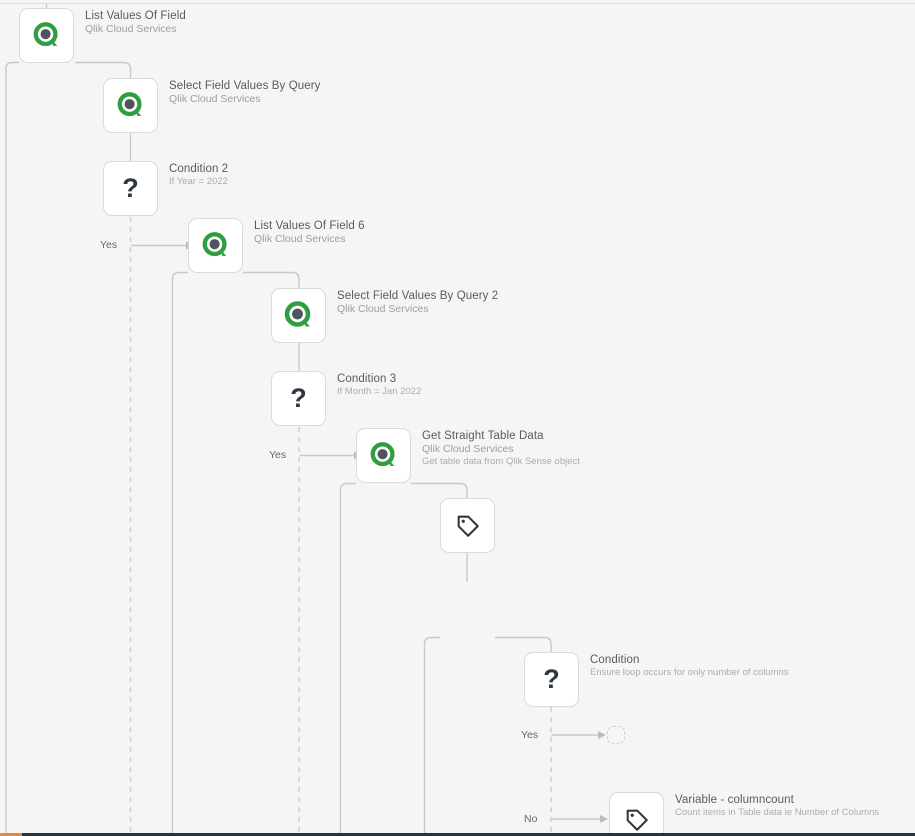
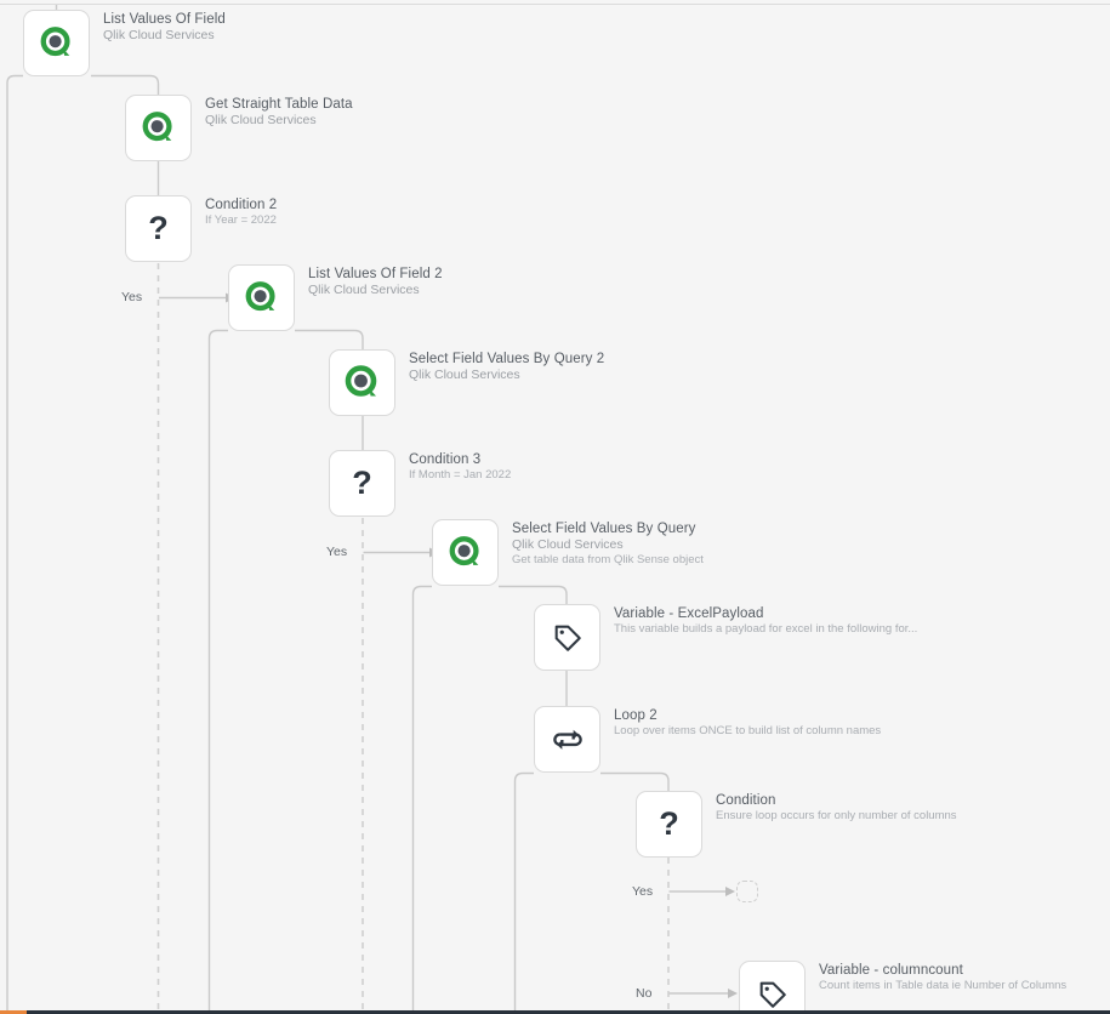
  List Values Of Field
  Qlik Cloud Services
- Select Field Values By Query
+ Get Straight Table Data
  Qlik Cloud Services
  ?
  Condition 2
  If Year = 2022
  Yes
- List Values Of Field 6
+ List Values Of Field 2
  Qlik Cloud Services
  Select Field Values By Query 2
  Qlik Cloud Services
  ?
  Condition 3
  If Month = Jan 2022
  Yes
- Get Straight Table Data
+ Select Field Values By Query
  Qlik Cloud Services
  Get table data from Qlik Sense object
+ Variable - ExcelPayload
+ This variable builds a payload for excel in the following for...
+ Loop 2
+ Loop over items ONCE to build list of column names
  ?
  Condition
  Ensure loop occurs for only number of columns
  Yes
  No
  Variable - columncount
  Count items in Table data ie Number of Columns
